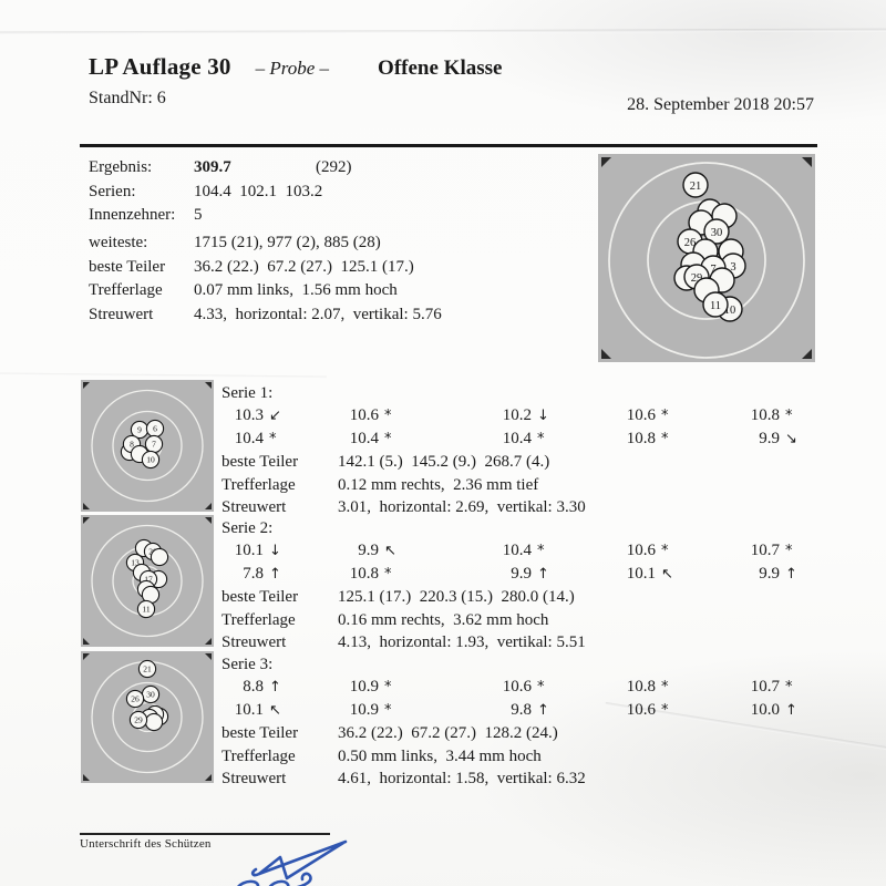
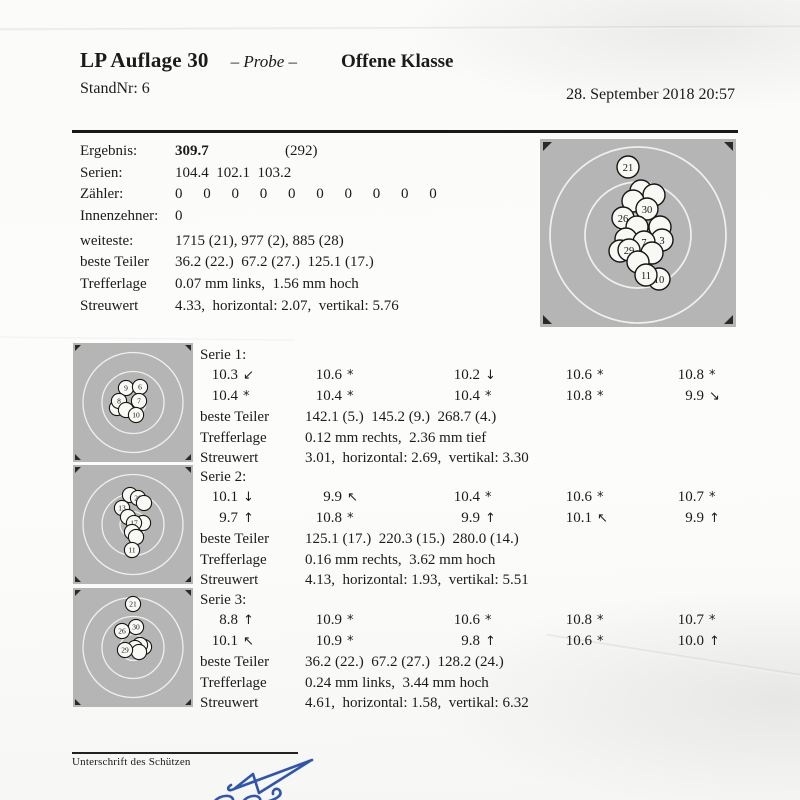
  LP Auflage 30 – Probe – Offene Klasse
  StandNr: 6
  28. September 2018 20:57
  Ergebnis: 309.7 (292)
  Serien: 104.4 102.1 103.2
+ Zähler: 0 0 0 0 0 0 0 0 0 0
- Innenzehner: 5
+ Innenzehner: 0
  weiteste: 1715 (21), 977 (2), 885 (28)
  beste Teiler 36.2 (22.) 67.2 (27.) 125.1 (17.)
  Trefferlage 0.07 mm links, 1.56 mm hoch
  Streuwert 4.33, horizontal: 2.07, vertikal: 5.76
  21
  30
  26
  3
  7
  29
  11
  9
  6
  8
  7
  10
  Serie 1:
  10.3 ↙
  10.6 *
  10.2 ↓
  10.6 *
  10.8 *
  10.4 *
  10.4 *
  10.4 *
  10.8 *
  9.9 ↘
  beste Teiler 142.1 (5.) 145.2 (9.) 268.7 (4.)
  Trefferlage 0.12 mm rechts, 2.36 mm tief
  Streuwert 3.01, horizontal: 2.69, vertikal: 3.30
  13
  17
  11
  Serie 2:
  10.1 ↓
  9.9 ↖
  10.4 *
  10.6 *
  10.7 *
- 7.8 ↑
+ 9.7 ↑
  10.8 *
  9.9 ↑
  10.1 ↖
  9.9 ↑
  beste Teiler 125.1 (17.) 220.3 (15.) 280.0 (14.)
  Trefferlage 0.16 mm rechts, 3.62 mm hoch
  Streuwert 4.13, horizontal: 1.93, vertikal: 5.51
  21
  30
  26
  29
  Serie 3:
  8.8 ↑
  10.9 *
  10.6 *
  10.8 *
  10.7 *
  10.1 ↖
  10.9 *
  9.8 ↑
  10.6 *
  10.0 ↑
  beste Teiler 36.2 (22.) 67.2 (27.) 128.2 (24.)
- Trefferlage 0.50 mm links, 3.44 mm hoch
+ Trefferlage 0.24 mm links, 3.44 mm hoch
  Streuwert 4.61, horizontal: 1.58, vertikal: 6.32
  Unterschrift des Schützen
